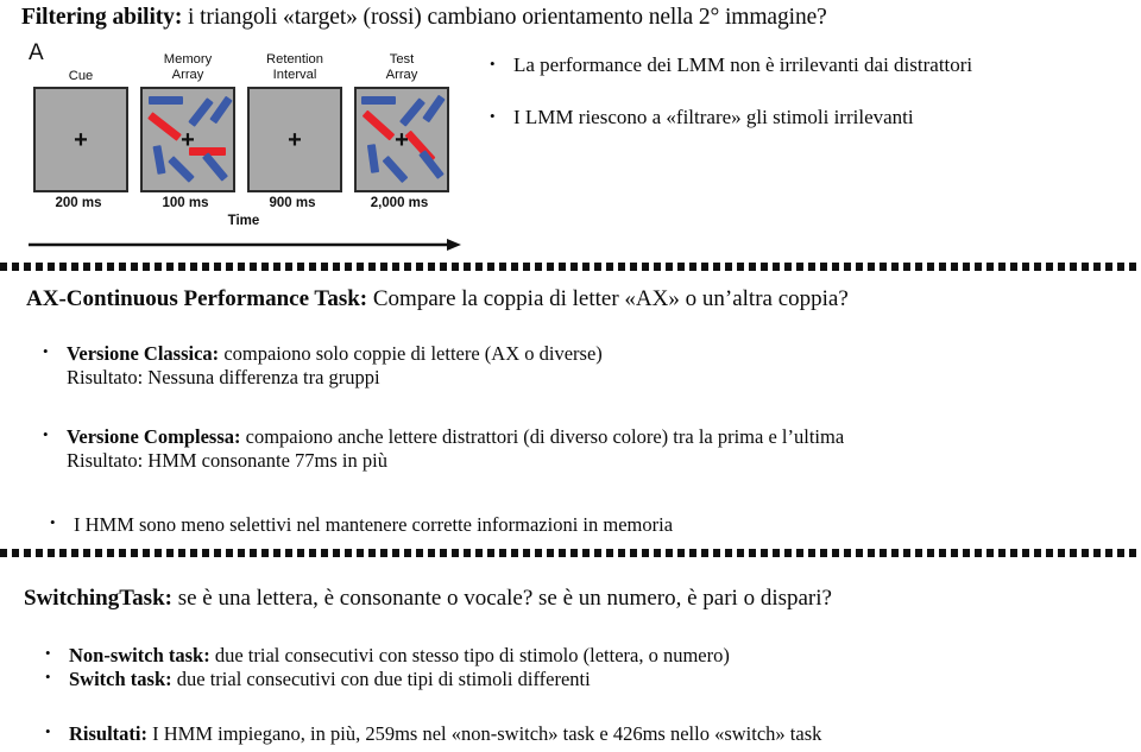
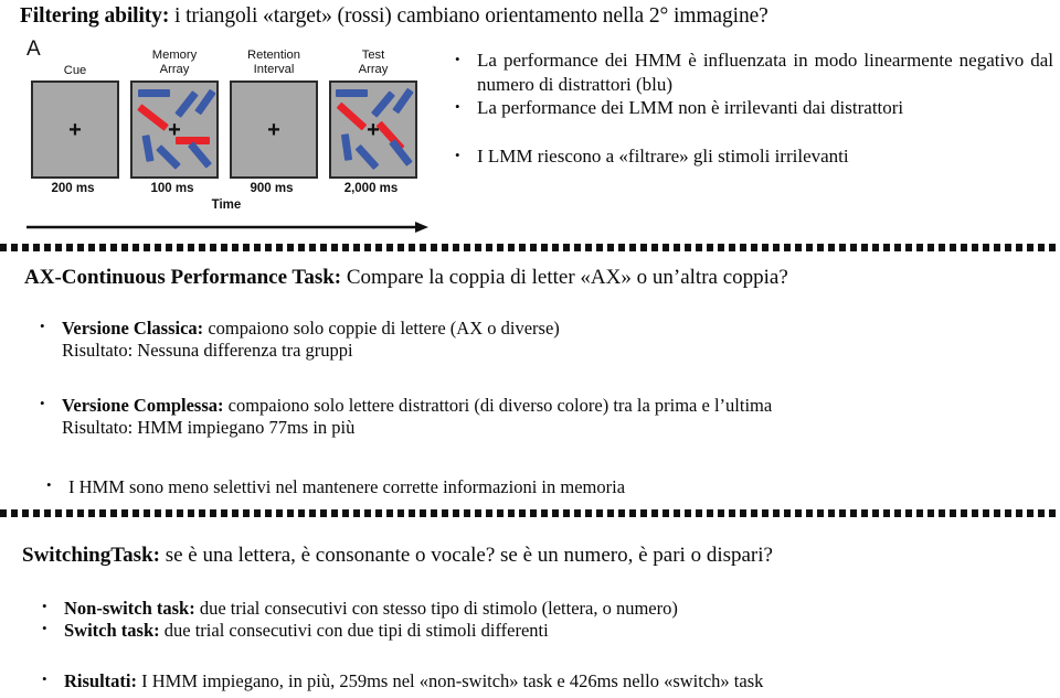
  Filtering ability: i triangoli «target» (rossi) cambiano orientamento nella 2° immagine?
  A
  Cue
  Memory
  Array
  Retention
  Interval
  Test
  Array
  +
  +
  +
  +
  200 ms
  100 ms
  900 ms
  2,000 ms
  Time
+ La performance dei HMM è influenzata in modo linearmente negativo dal numero di distrattori (blu)
  La performance dei LMM non è irrilevanti dai distrattori
  I LMM riescono a «filtrare» gli stimoli irrilevanti
  AX-Continuous Performance Task: Compare la coppia di letter «AX» o un’altra coppia?
  Versione Classica: compaiono solo coppie di lettere (AX o diverse)
  Risultato: Nessuna differenza tra gruppi
- Versione Complessa: compaiono anche lettere distrattori (di diverso colore) tra la prima e l’ultima
+ Versione Complessa: compaiono solo lettere distrattori (di diverso colore) tra la prima e l’ultima
- Risultato: HMM consonante 77ms in più
+ Risultato: HMM impiegano 77ms in più
  I HMM sono meno selettivi nel mantenere corrette informazioni in memoria
  SwitchingTask: se è una lettera, è consonante o vocale? se è un numero, è pari o dispari?
  Non-switch task: due trial consecutivi con stesso tipo di stimolo (lettera, o numero)
  Switch task: due trial consecutivi con due tipi di stimoli differenti
  Risultati: I HMM impiegano, in più, 259ms nel «non-switch» task e 426ms nello «switch» task
